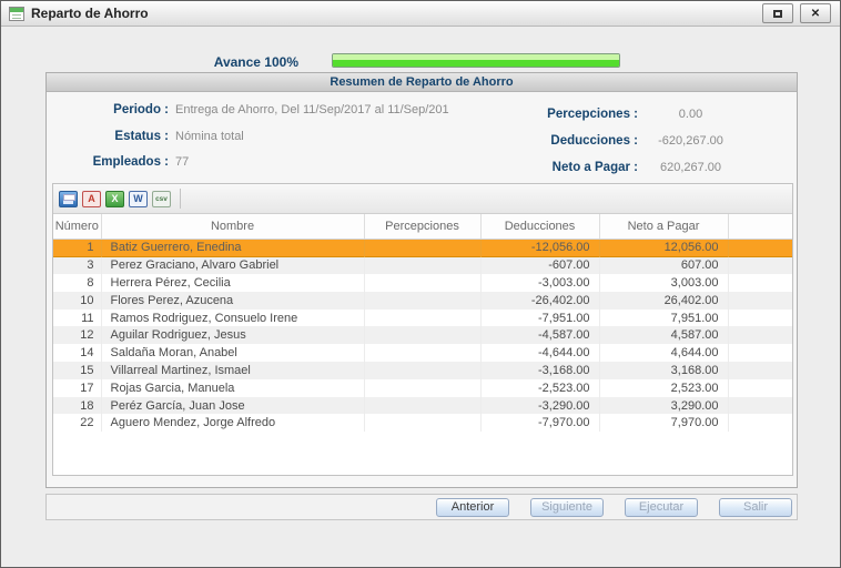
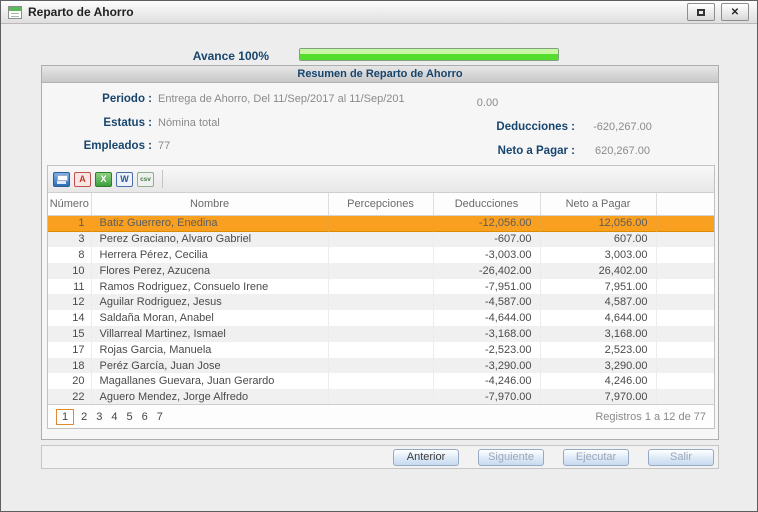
  Reparto de Ahorro
  ✕
  Avance 100%
  Resumen de Reparto de Ahorro
  Periodo :
  Entrega de Ahorro, Del 11/Sep/2017 al 11/Sep/201
  Estatus :
  Nómina total
  Empleados :
  77
- Percepciones :
  0.00
  Deducciones :
  -620,267.00
  Neto a Pagar :
  620,267.00
  A
  X
  W
  Número	Nombre	Percepciones	Deducciones	Neto a Pagar
  1	Batiz Guerrero, Enedina		-12,056.00	12,056.00
  3	Perez Graciano, Alvaro Gabriel		-607.00	607.00
  8	Herrera Pérez, Cecilia		-3,003.00	3,003.00
  10	Flores Perez, Azucena		-26,402.00	26,402.00
  11	Ramos Rodriguez, Consuelo Irene		-7,951.00	7,951.00
  12	Aguilar Rodriguez, Jesus		-4,587.00	4,587.00
  14	Saldaña Moran, Anabel		-4,644.00	4,644.00
  15	Villarreal Martinez, Ismael		-3,168.00	3,168.00
  17	Rojas Garcia, Manuela		-2,523.00	2,523.00
  18	Peréz García, Juan Jose		-3,290.00	3,290.00
+ 20	Magallanes Guevara, Juan Gerardo		-4,246.00	4,246.00
  22	Aguero Mendez, Jorge Alfredo		-7,970.00	7,970.00
+ 1
+ 2
+ 3
+ 4
+ 5
+ 6
+ 7
+ Registros 1 a 12 de 77
  Anterior
  Siguiente
  Ejecutar
  Salir
